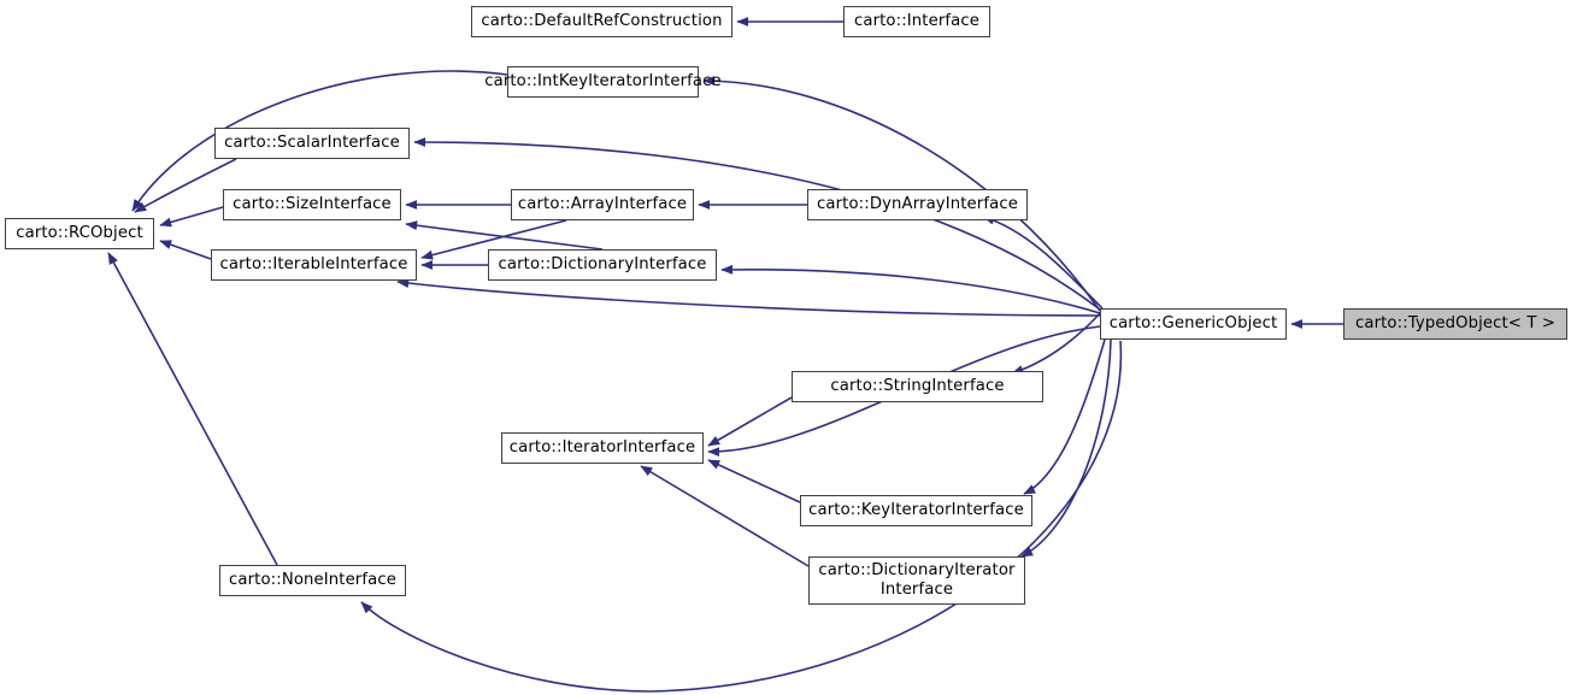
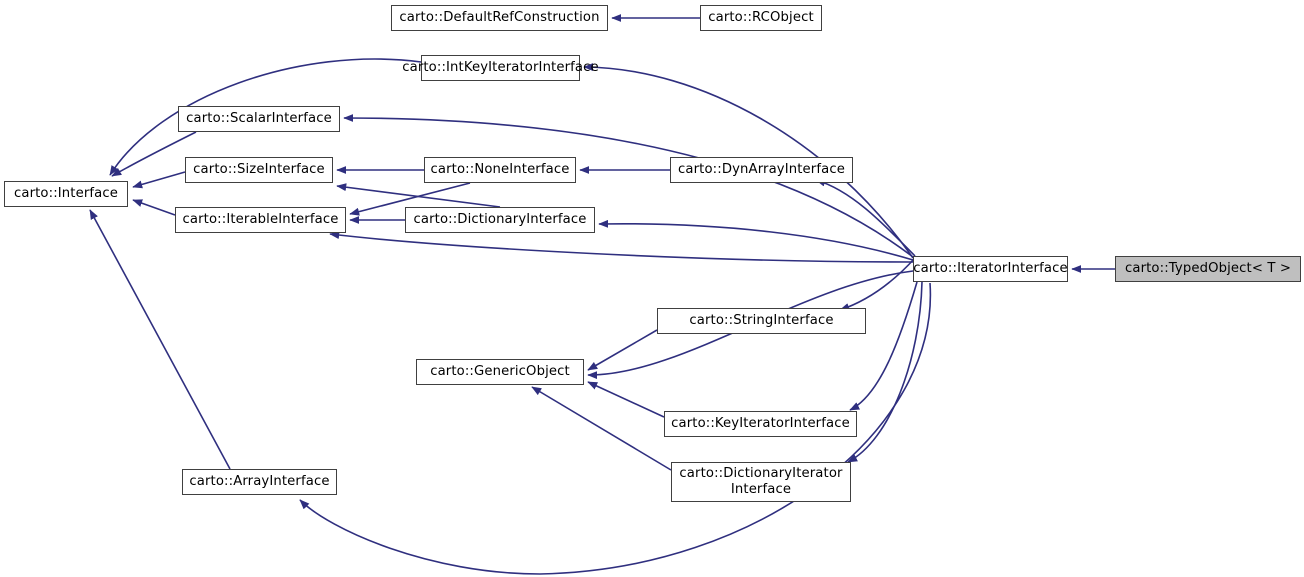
- carto::RCObject
+ carto::Interface
  carto::DefaultRefConstruction
- carto::Interface
+ carto::RCObject
  carto::IntKeyIteratorInterface
  carto::ScalarInterface
  carto::SizeInterface
- carto::ArrayInterface
+ carto::NoneInterface
  carto::DynArrayInterface
  carto::IterableInterface
  carto::DictionaryInterface
- carto::GenericObject
+ carto::IteratorInterface
  carto::TypedObject< T >
  carto::StringInterface
- carto::IteratorInterface
+ carto::GenericObject
  carto::KeyIteratorInterface
  carto::DictionaryIterator
  Interface
- carto::NoneInterface
+ carto::ArrayInterface
